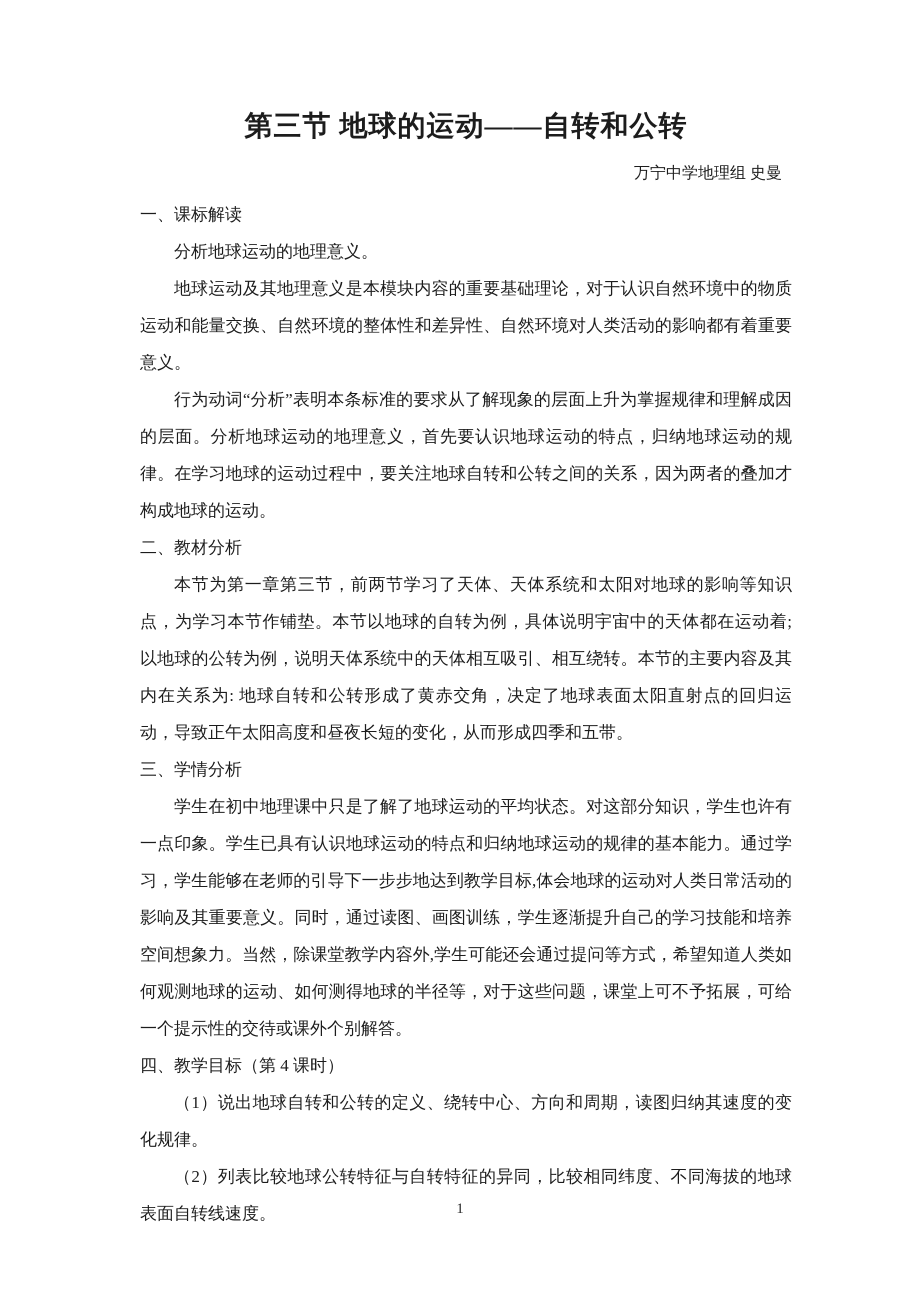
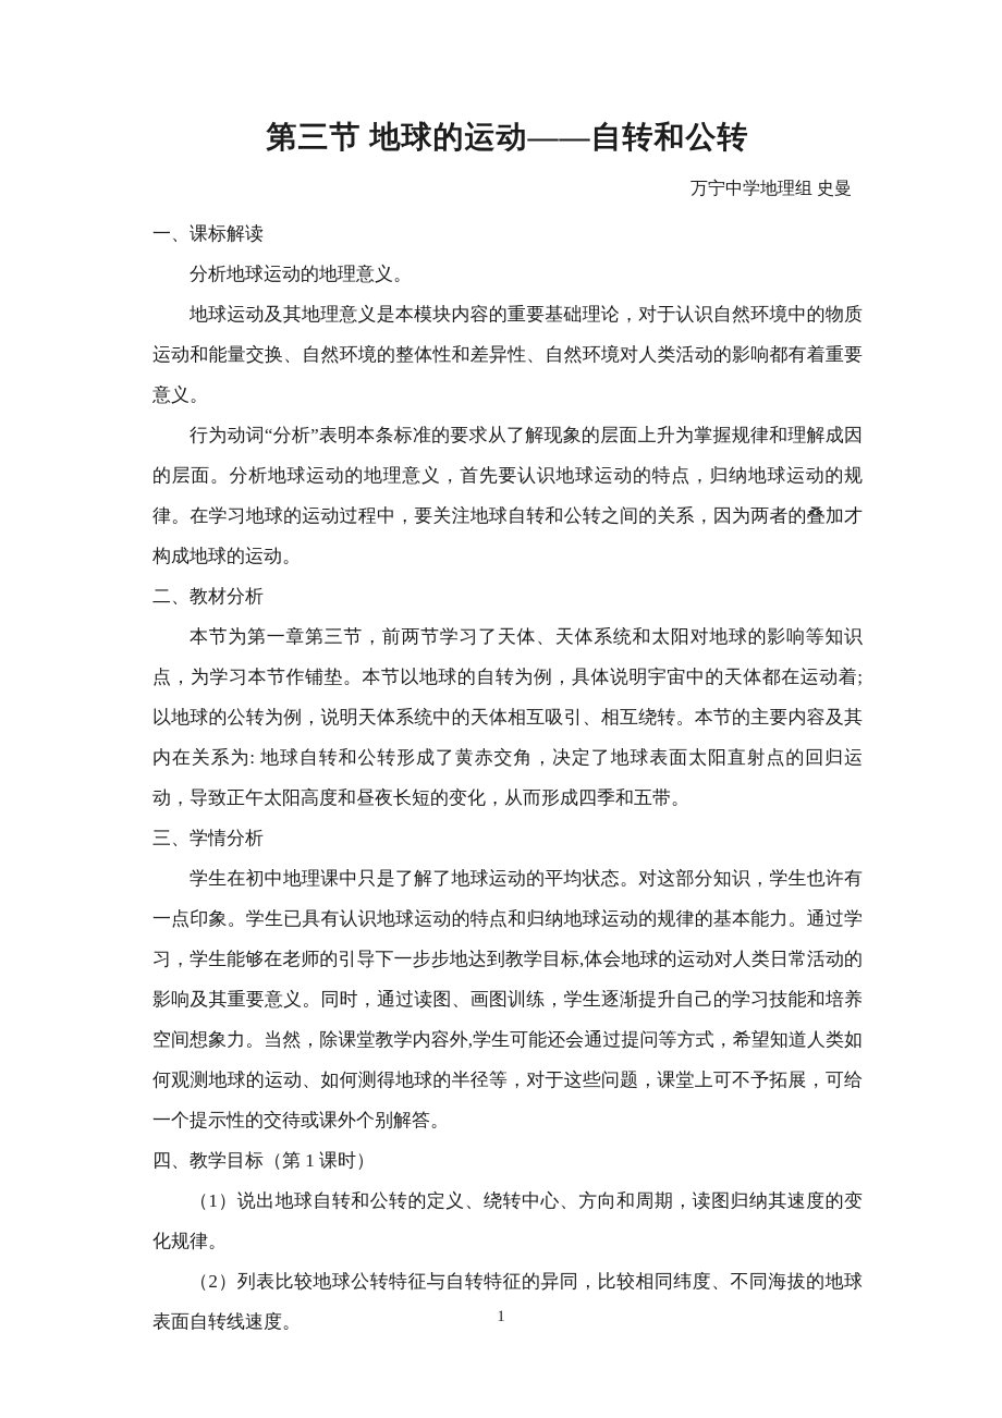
  第三节 地球的运动——自转和公转
  万宁中学地理组 史曼
  一、课标解读
  分析地球运动的地理意义。
  地球运动及其地理意义是本模块内容的重要基础理论，对于认识自然环境中的物质运动和能量交换、自然环境的整体性和差异性、自然环境对人类活动的影响都有着重要意义。
  行为动词“分析”表明本条标准的要求从了解现象的层面上升为掌握规律和理解成因的层面。分析地球运动的地理意义，首先要认识地球运动的特点，归纳地球运动的规律。在学习地球的运动过程中，要关注地球自转和公转之间的关系，因为两者的叠加才构成地球的运动。
  二、教材分析
  本节为第一章第三节，前两节学习了天体、天体系统和太阳对地球的影响等知识点，为学习本节作铺垫。本节以地球的自转为例，具体说明宇宙中的天体都在运动着; 以地球的公转为例，说明天体系统中的天体相互吸引、相互绕转。本节的主要内容及其内在关系为: 地球自转和公转形成了黄赤交角，决定了地球表面太阳直射点的回归运动，导致正午太阳高度和昼夜长短的变化，从而形成四季和五带。
  三、学情分析
  学生在初中地理课中只是了解了地球运动的平均状态。对这部分知识，学生也许有一点印象。学生已具有认识地球运动的特点和归纳地球运动的规律的基本能力。通过学习，学生能够在老师的引导下一步步地达到教学目标,体会地球的运动对人类日常活动的影响及其重要意义。同时，通过读图、画图训练，学生逐渐提升自己的学习技能和培养空间想象力。当然，除课堂教学内容外,学生可能还会通过提问等方式，希望知道人类如何观测地球的运动、如何测得地球的半径等，对于这些问题，课堂上可不予拓展，可给一个提示性的交待或课外个别解答。
- 四、教学目标（第 4 课时）
+ 四、教学目标（第 1 课时）
  （1）说出地球自转和公转的定义、绕转中心、方向和周期，读图归纳其速度的变化规律。
  （2）列表比较地球公转特征与自转特征的异同，比较相同纬度、不同海拔的地球表面自转线速度。
  1
